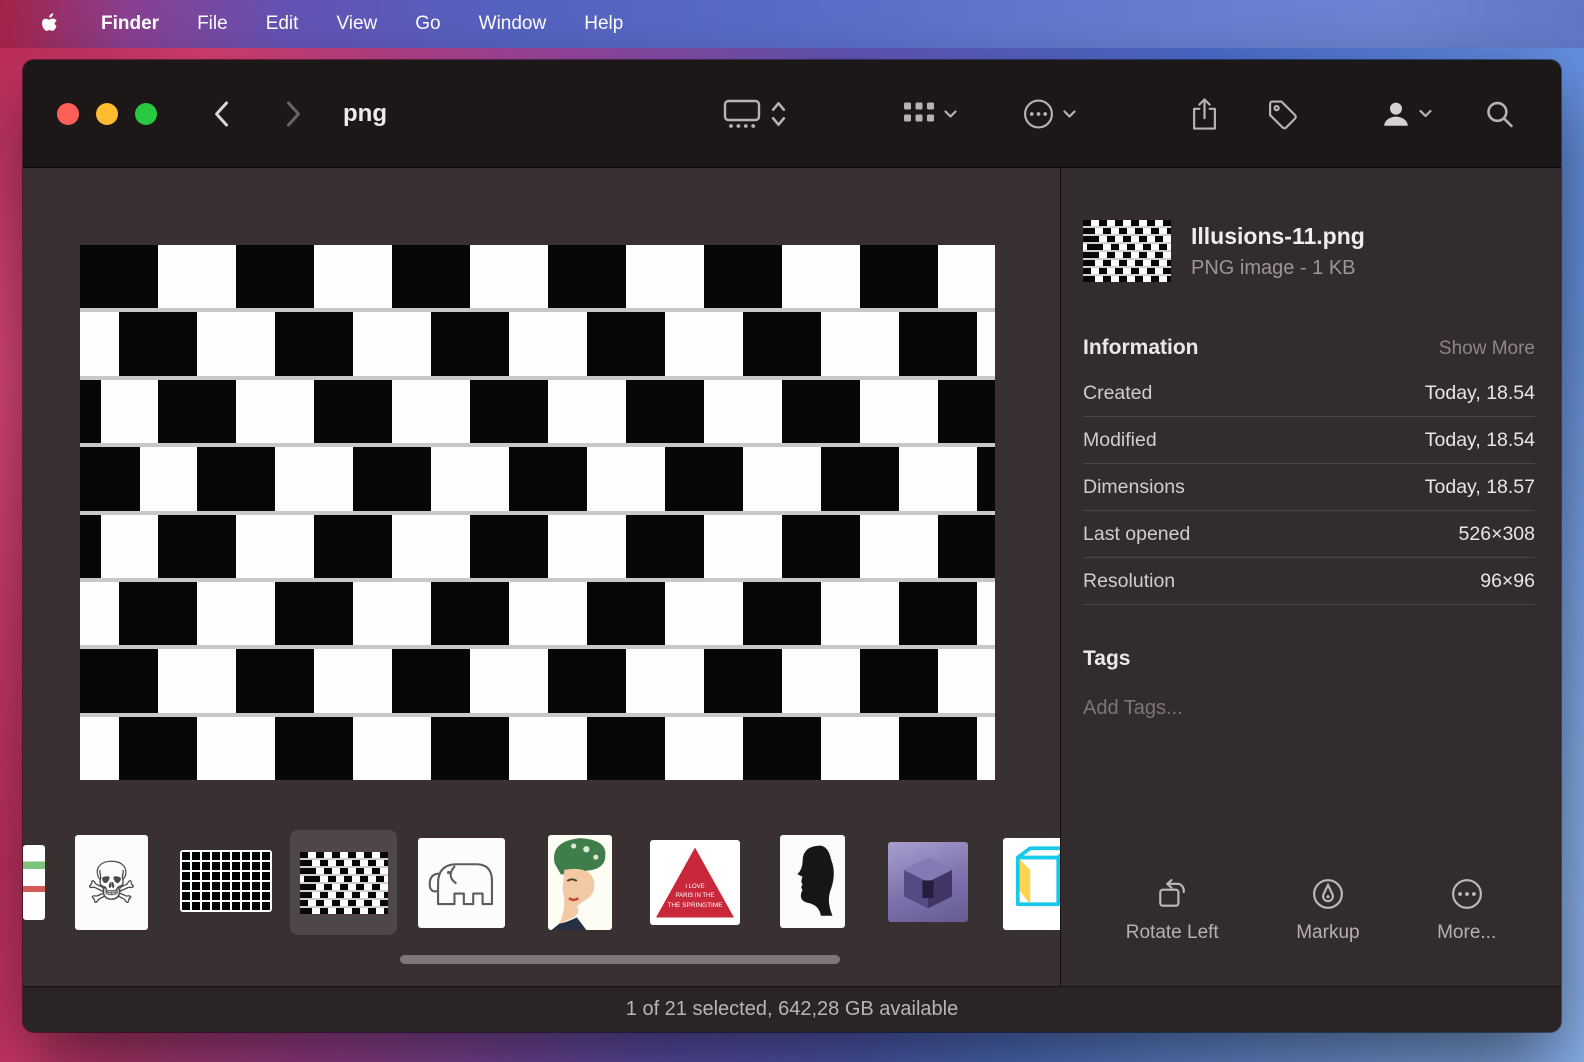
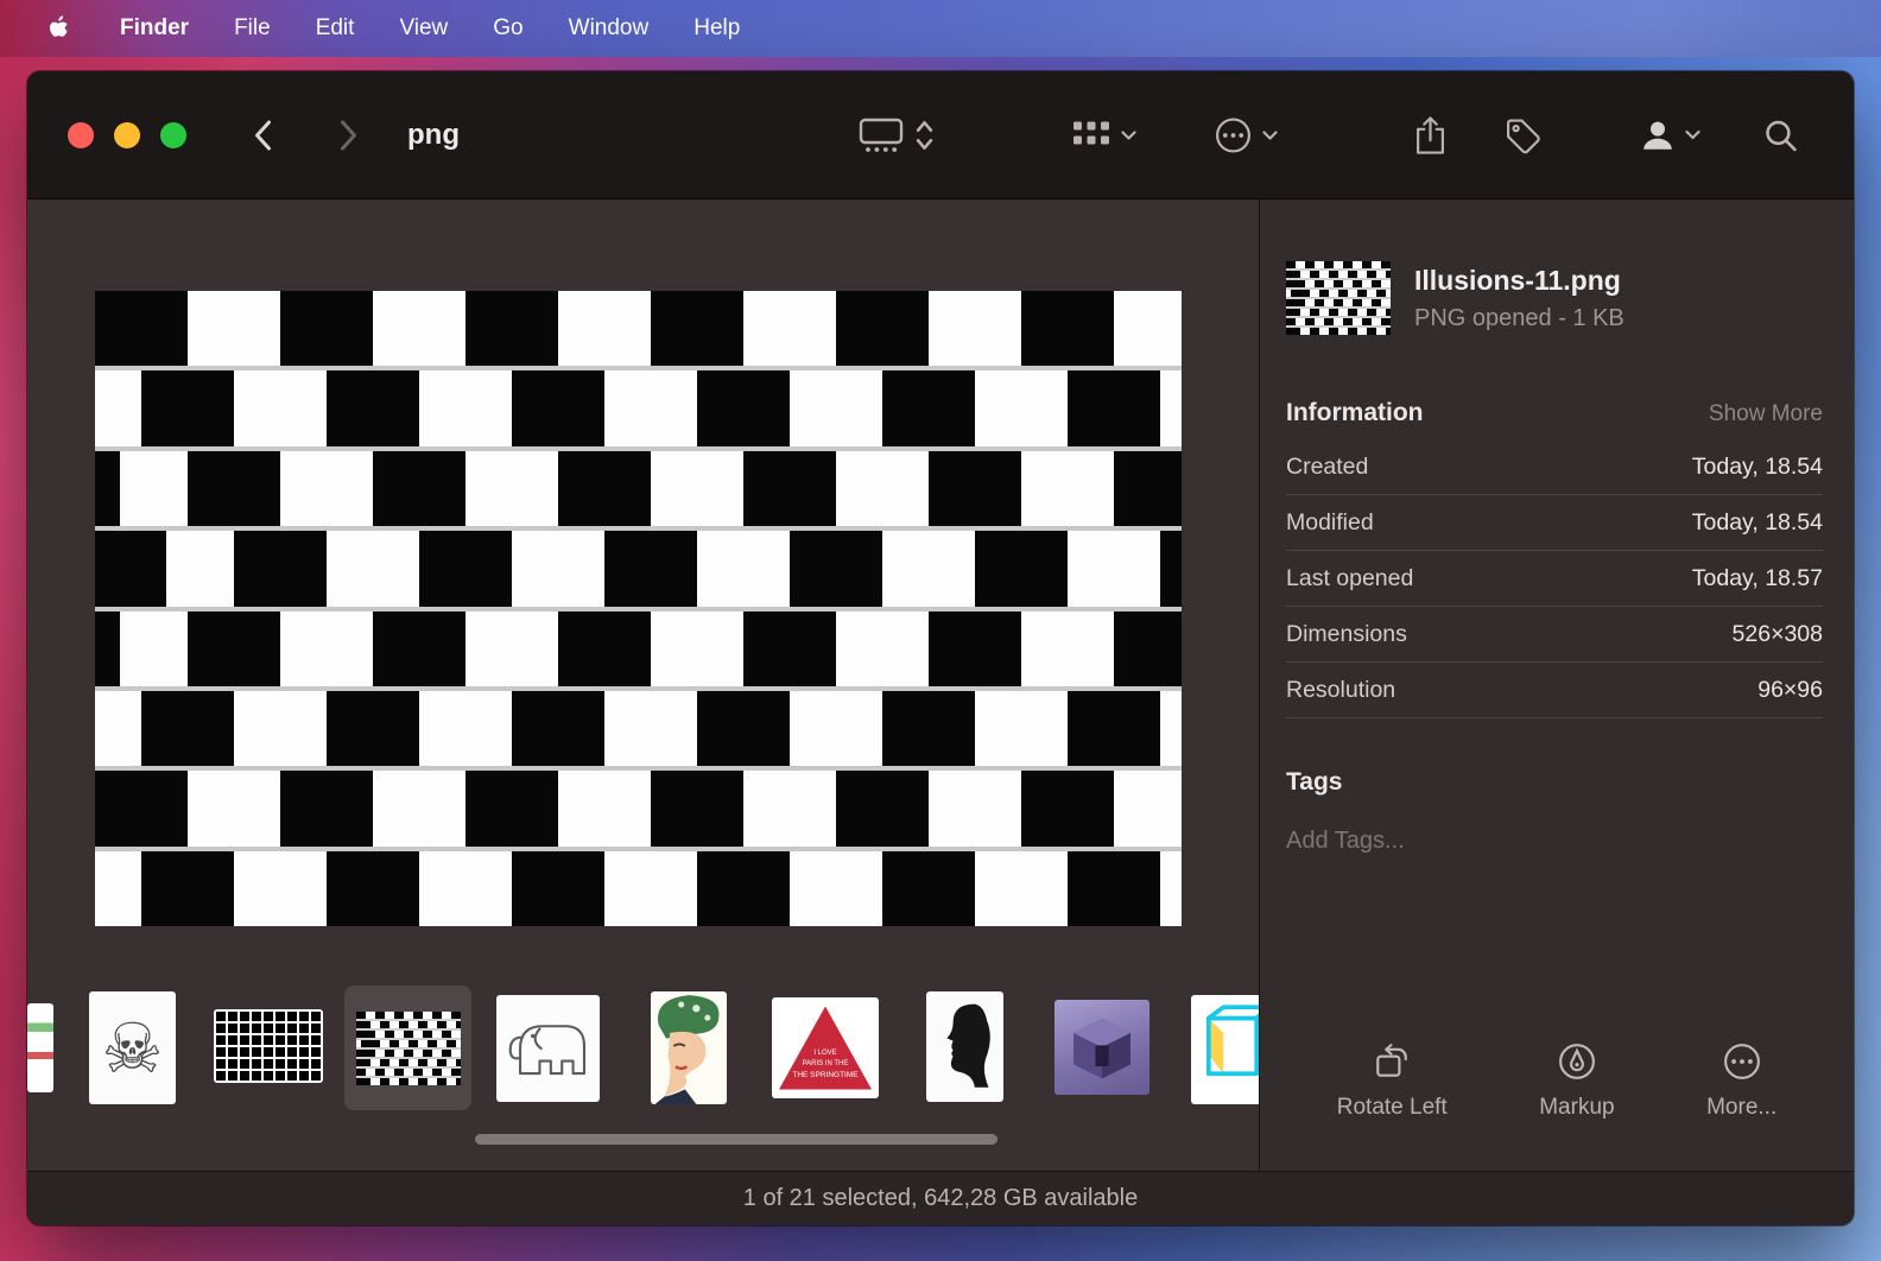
  Finder
  File
  Edit
  View
  Go
  Window
  Help
  png
  ☠
  Illusions-11.png
- PNG image - 1 KB
+ PNG opened - 1 KB
  Information
  Show More
  Created
  Today, 18.54
  Modified
  Today, 18.54
- Dimensions
+ Last opened
  Today, 18.57
- Last opened
+ Dimensions
  526×308
  Resolution
  96×96
  Tags
  Add Tags...
  Rotate Left
  Markup
  More...
  1 of 21 selected, 642,28 GB available
